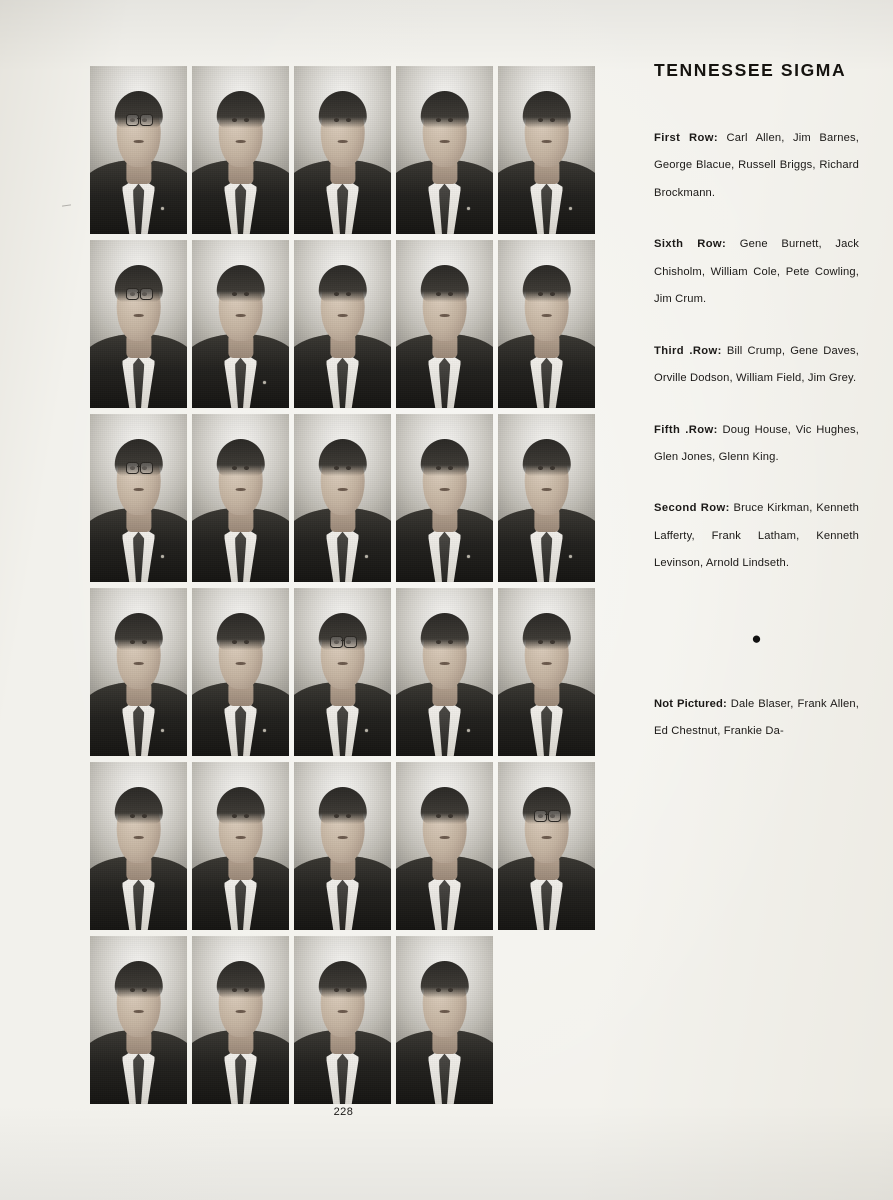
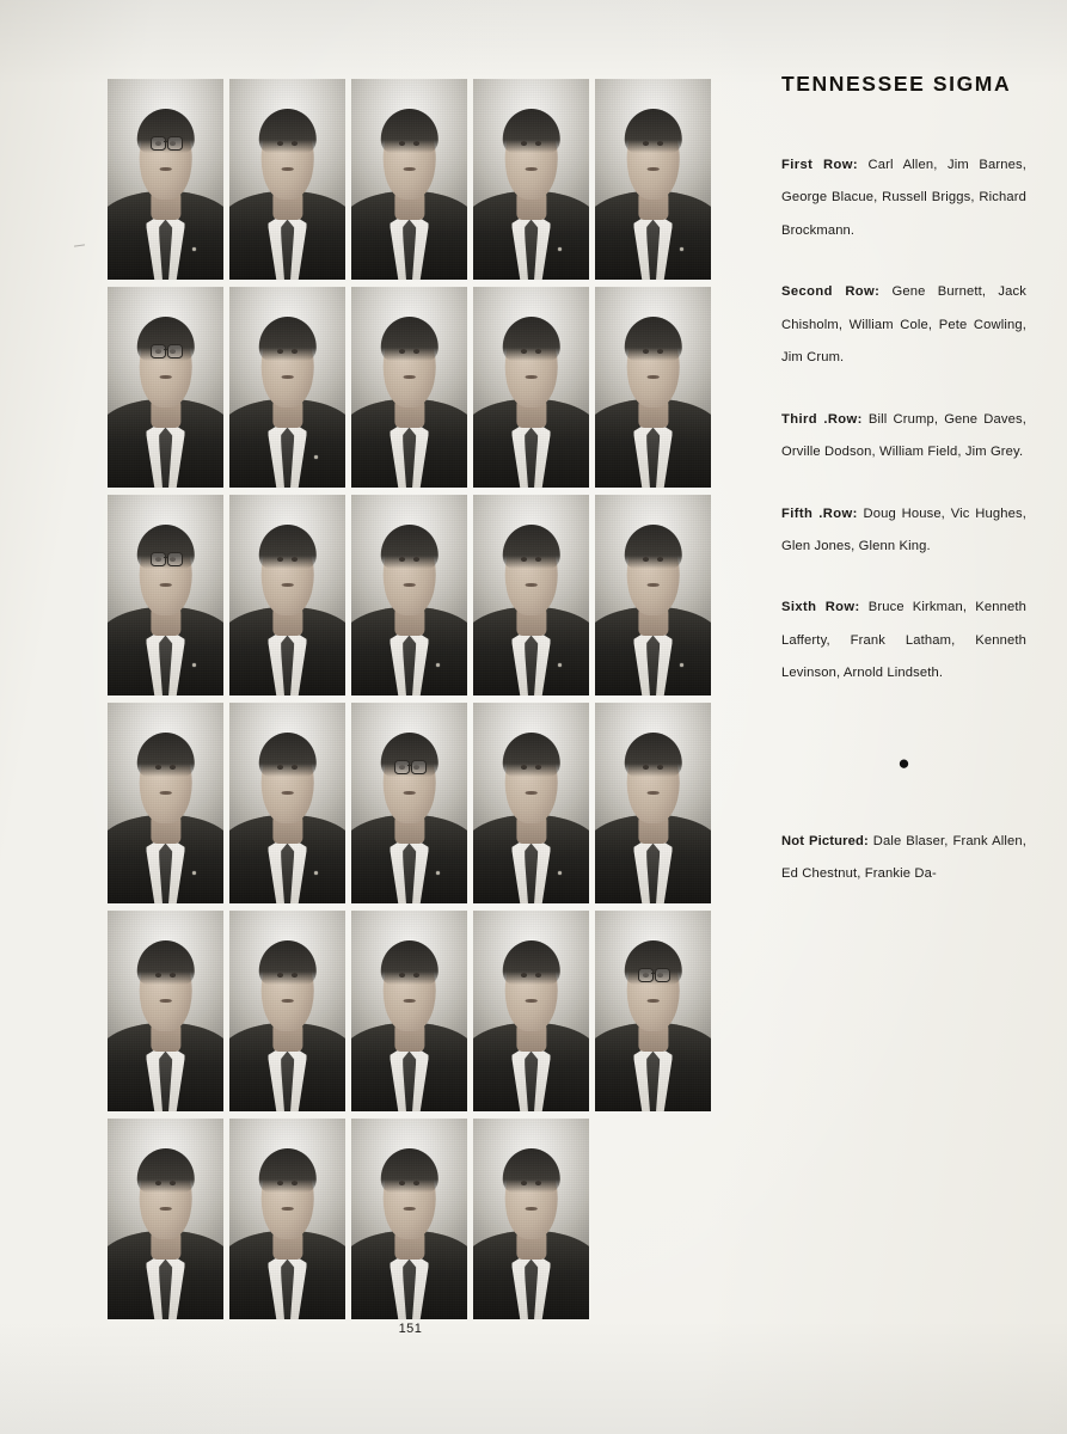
- 228
+ 151
  TENNESSEE SIGMA
  First Row: Carl Allen, Jim Barnes, George Blacue, Russell Briggs, Richard Brockmann.
- Sixth Row: Gene Burnett, Jack Chisholm, William Cole, Pete Cowling, Jim Crum.
+ Second Row: Gene Burnett, Jack Chisholm, William Cole, Pete Cowling, Jim Crum.
  Third .Row: Bill Crump, Gene Daves, Orville Dodson, William Field, Jim Grey.
  Fifth .Row: Doug House, Vic Hughes, Glen Jones, Glenn King.
- Second Row: Bruce Kirkman, Kenneth Lafferty, Frank Latham, Kenneth Levinson, Arnold Lindseth.
+ Sixth Row: Bruce Kirkman, Kenneth Lafferty, Frank Latham, Kenneth Levinson, Arnold Lindseth.
  ●
  Not Pictured: Dale Blaser, Frank Allen, Ed Chestnut, Frankie Da-
